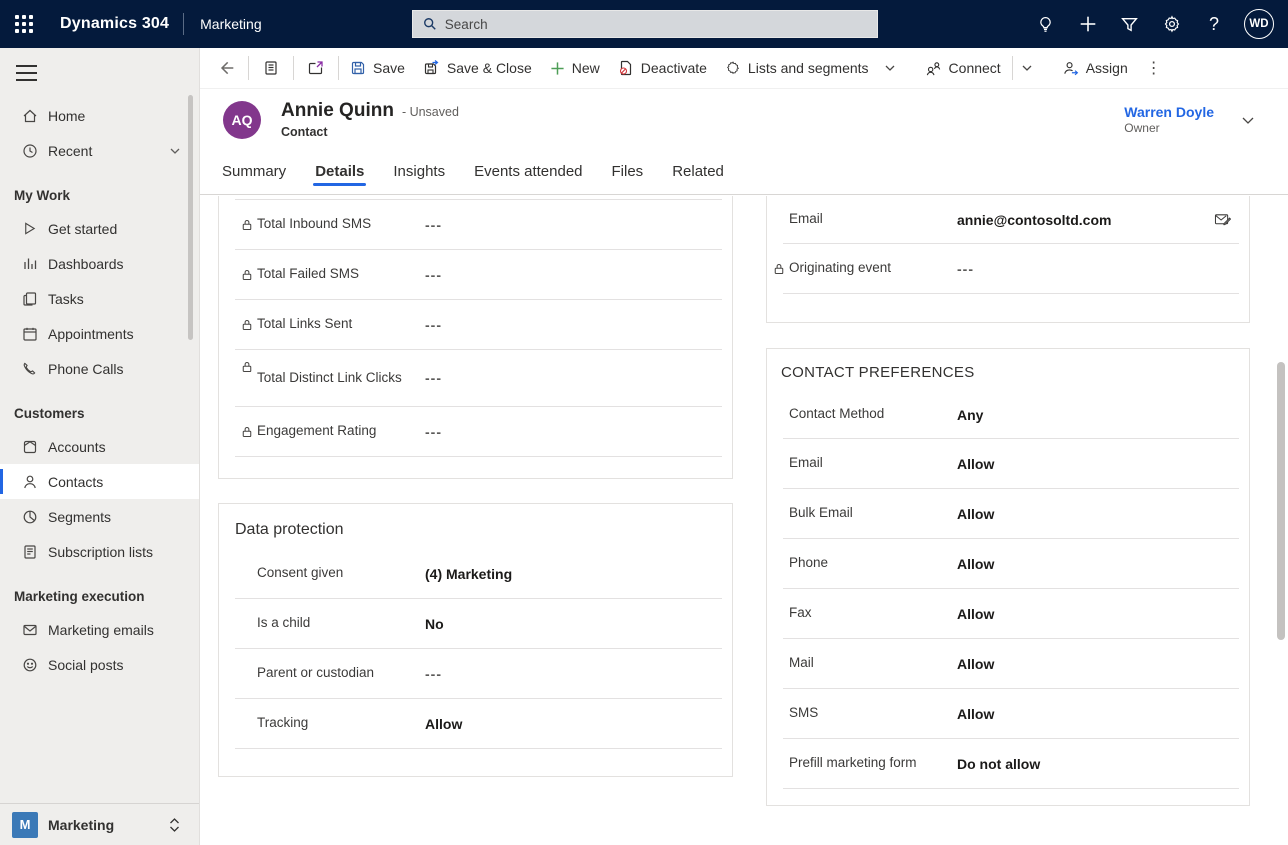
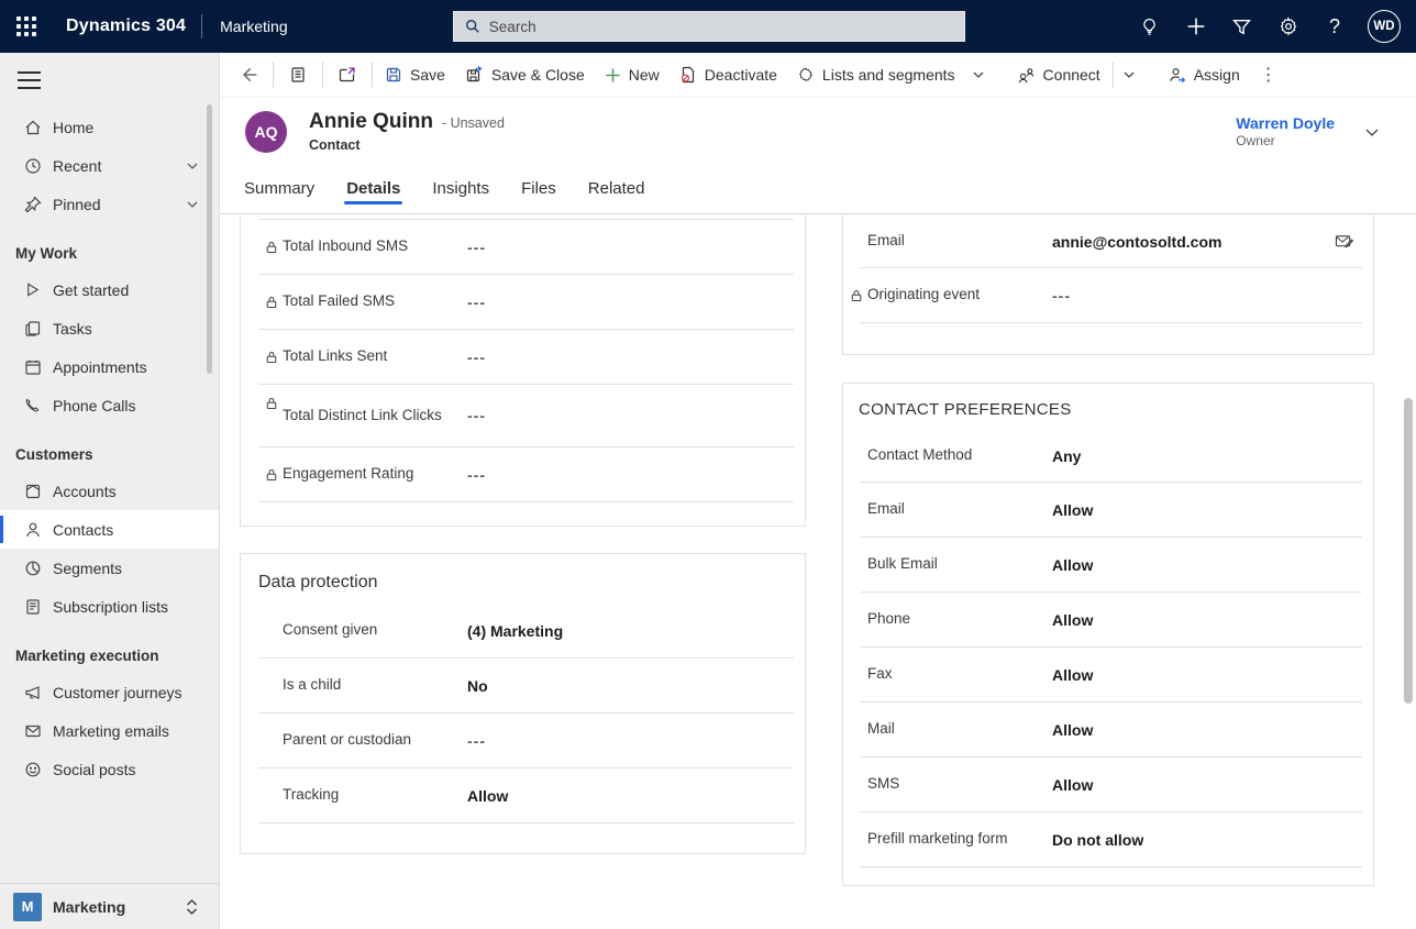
  Dynamics 304
  Marketing
  Search
  ?
  WD
  Home
  Recent
+ Pinned
  My Work
  Get started
- Dashboards
  Tasks
  Appointments
  Phone Calls
  Customers
  Accounts
  Contacts
  Segments
  Subscription lists
  Marketing execution
+ Customer journeys
  Marketing emails
  Social posts
  M
  Marketing
  Save
  Save & Close
  New
  Deactivate
  Lists and segments
  Connect
  Assign
  ⋮
  AQ
  Annie Quinn
  - Unsaved
  Contact
  Warren Doyle
  Owner
  Summary
  Details
  Insights
- Events attended
  Files
  Related
  Total Inbound SMS
  ---
  Total Failed SMS
  ---
  Total Links Sent
  ---
  Total Distinct Link Clicks
  ---
  Engagement Rating
  ---
  Data protection
  Consent given
  (4) Marketing
  Is a child
  No
  Parent or custodian
  ---
  Tracking
  Allow
  Email
  annie@contosoltd.com
  Originating event
  ---
  CONTACT PREFERENCES
  Contact Method
  Any
  Email
  Allow
  Bulk Email
  Allow
  Phone
  Allow
  Fax
  Allow
  Mail
  Allow
  SMS
  Allow
  Prefill marketing form
  Do not allow
